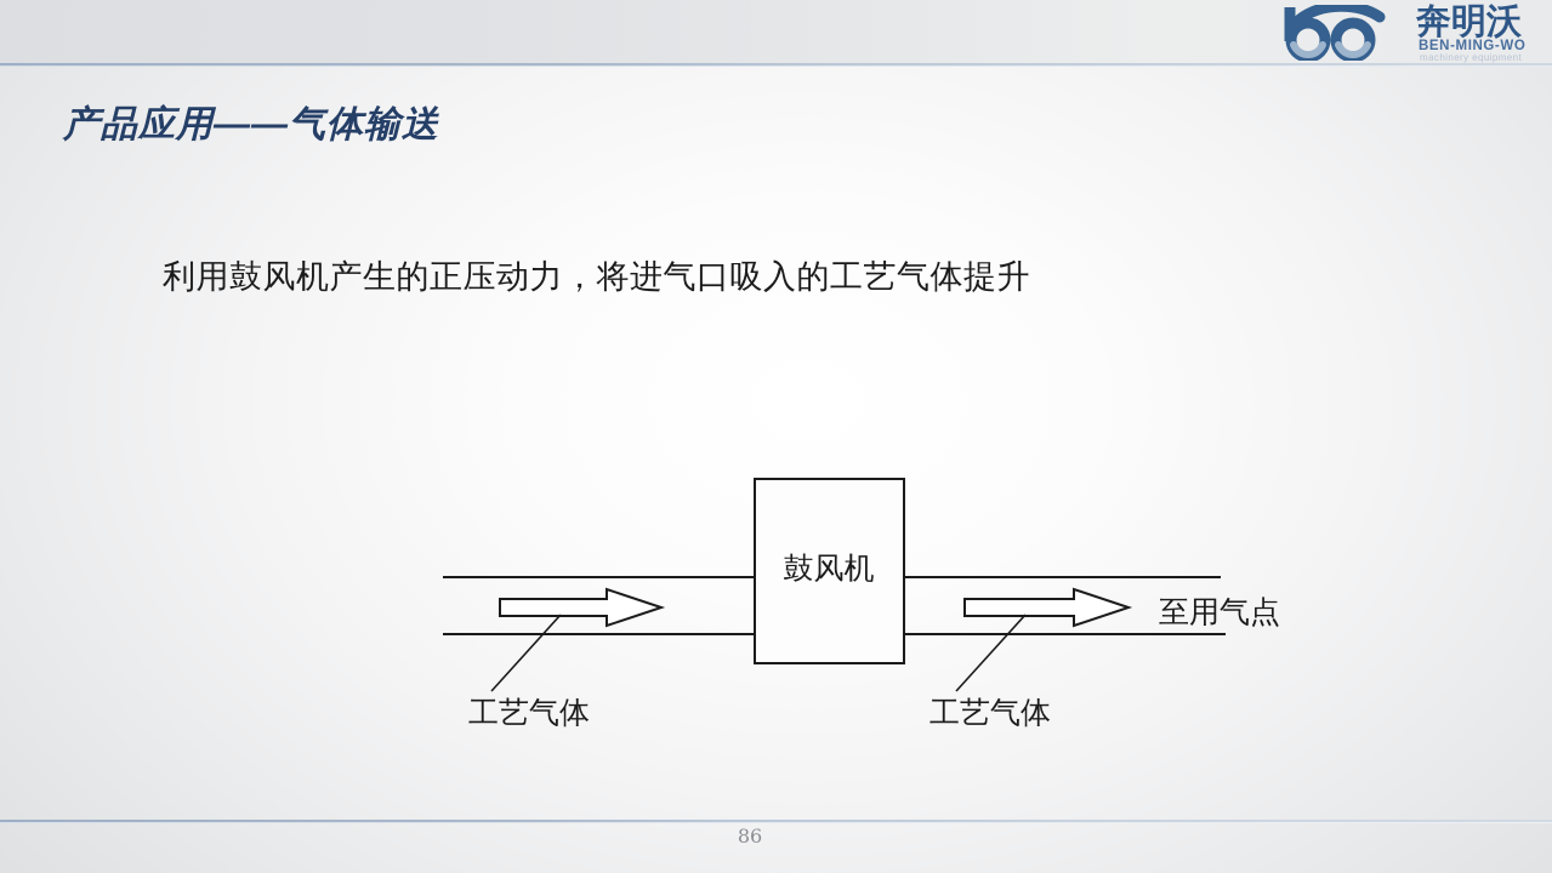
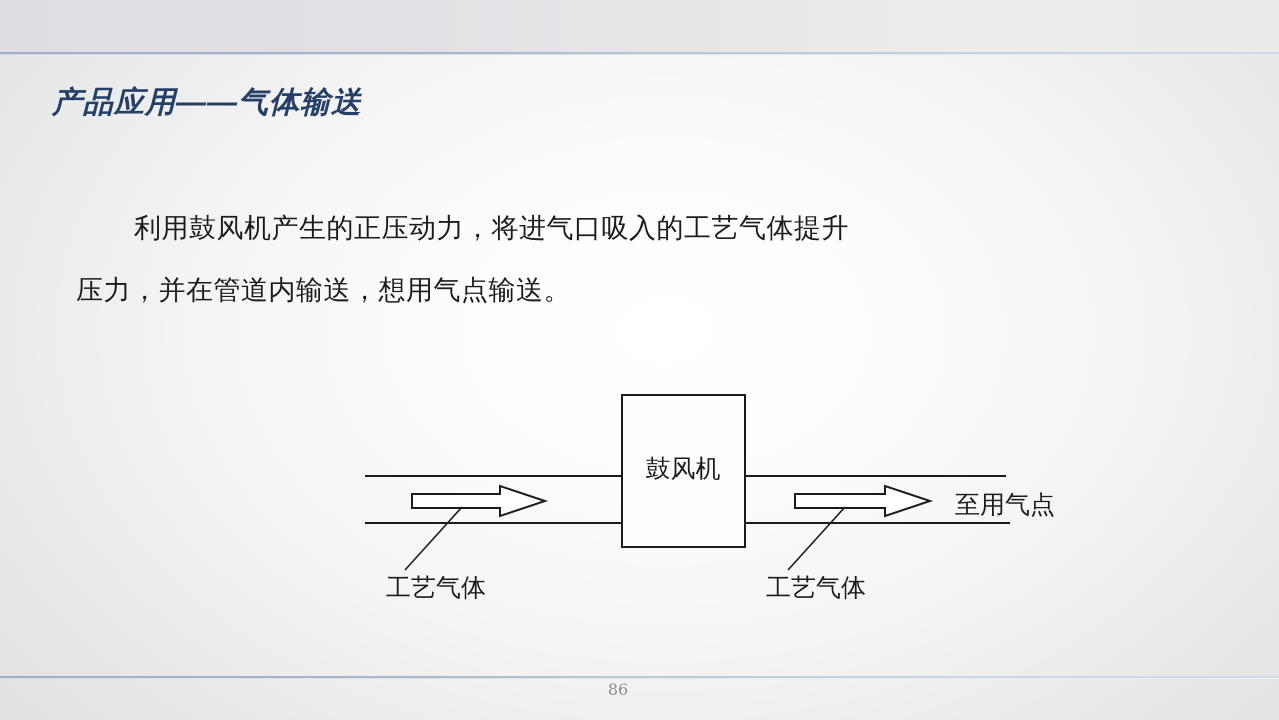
- 奔明沃
- BEN-MING-WO
- machinery equipment
  产品应用——气体输送
  利用鼓风机产生的正压动力，将进气口吸入的工艺气体提升
+ 压力，并在管道内输送，想用气点输送。
  鼓风机
  工艺气体
  工艺气体
  至用气点
  86
